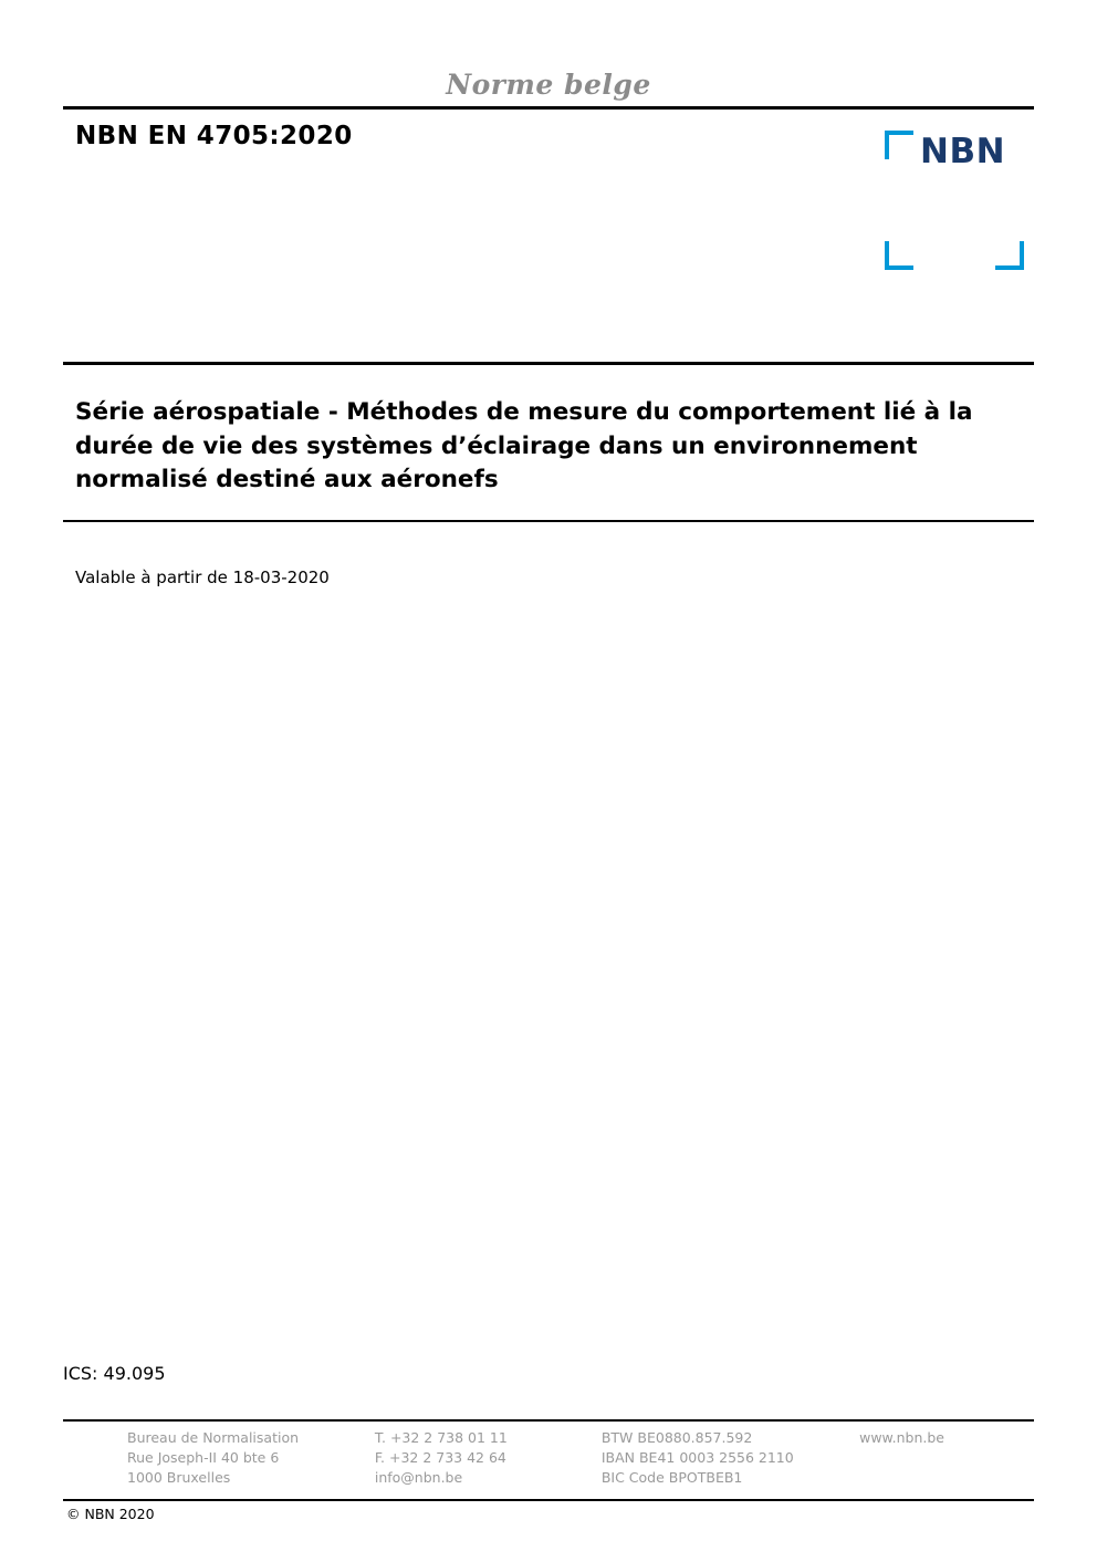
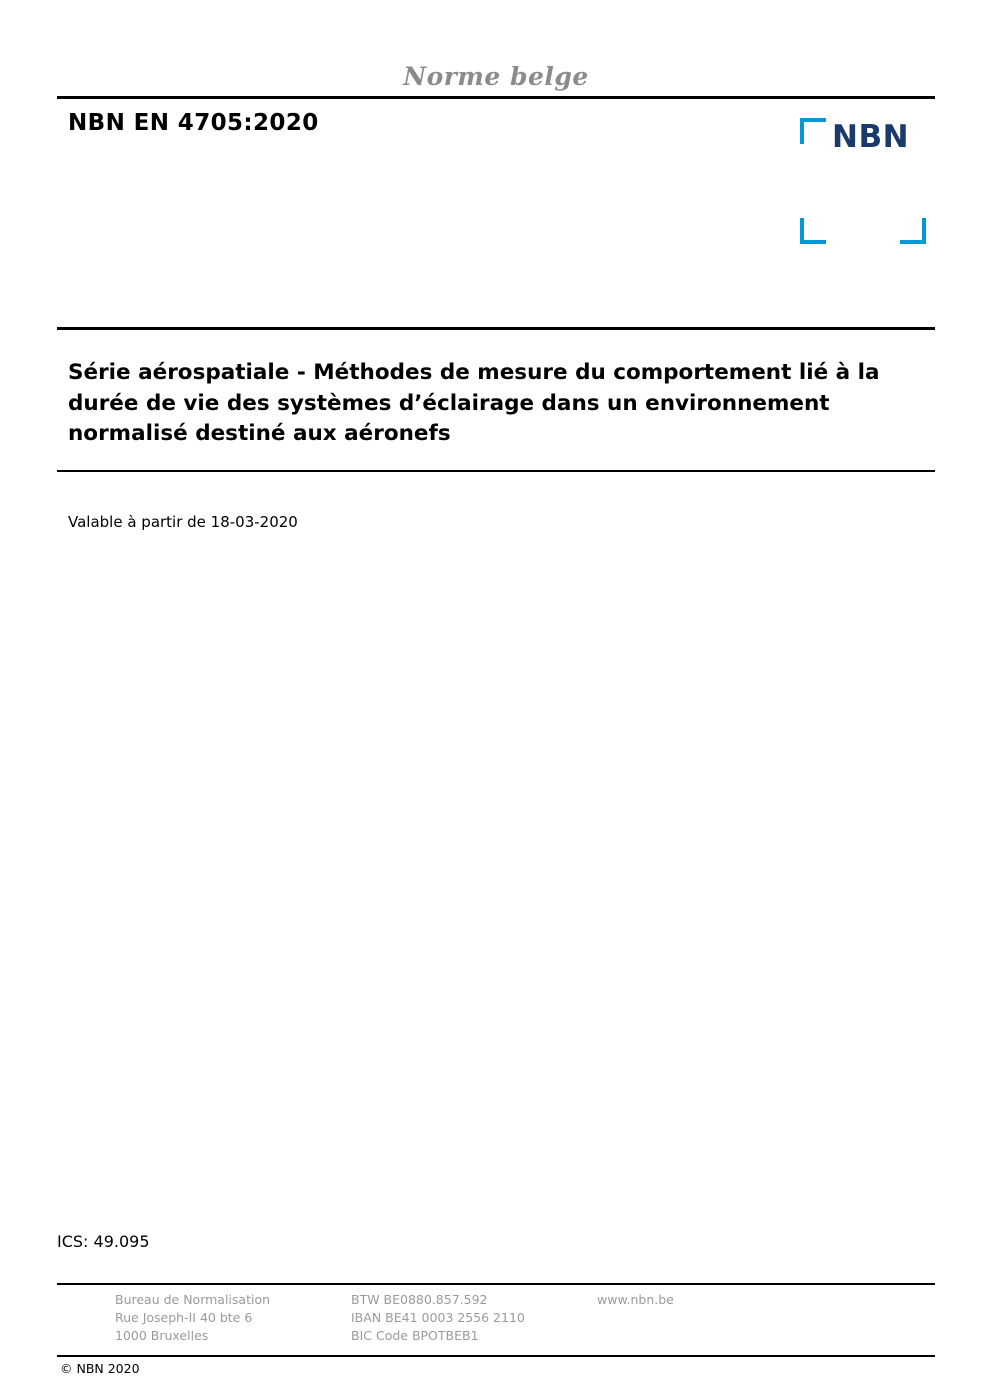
  Norme belge
  NBN EN 4705:2020
  NBN
  Série aérospatiale - Méthodes de mesure du comportement lié à la durée de vie des systèmes d’éclairage dans un environnement normalisé destiné aux aéronefs
  Valable à partir de 18-03-2020
  ICS: 49.095
  Bureau de Normalisation
  Rue Joseph-II 40 bte 6
  1000 Bruxelles
- T. +32 2 738 01 11
- F. +32 2 733 42 64
- info@nbn.be
  BTW BE0880.857.592
  IBAN BE41 0003 2556 2110
  BIC Code BPOTBEB1
  www.nbn.be
  © NBN 2020
